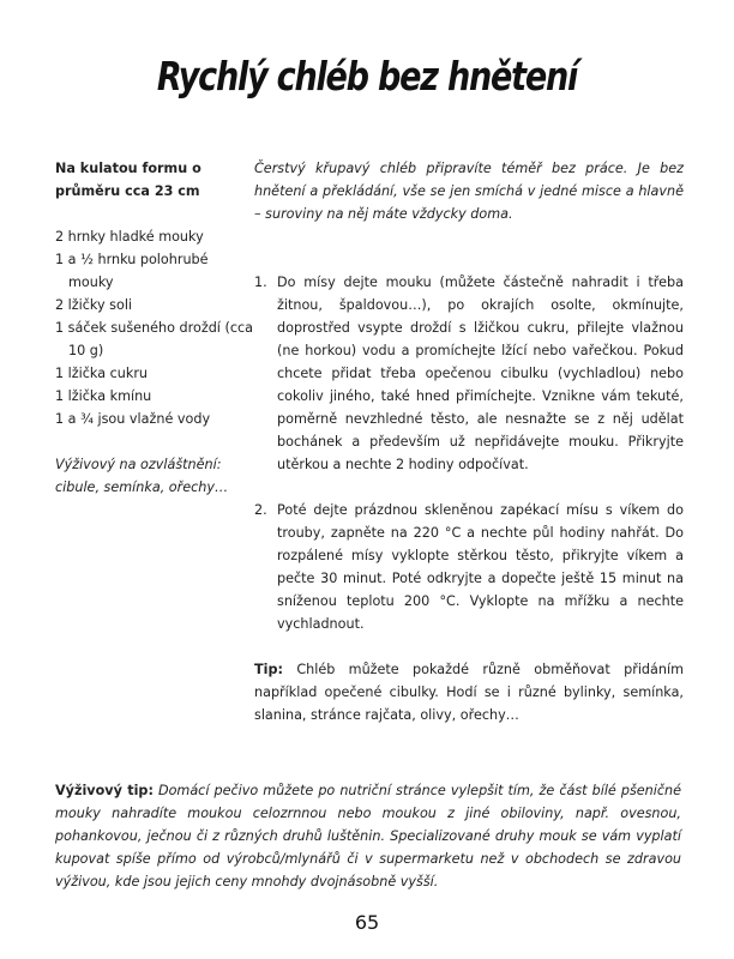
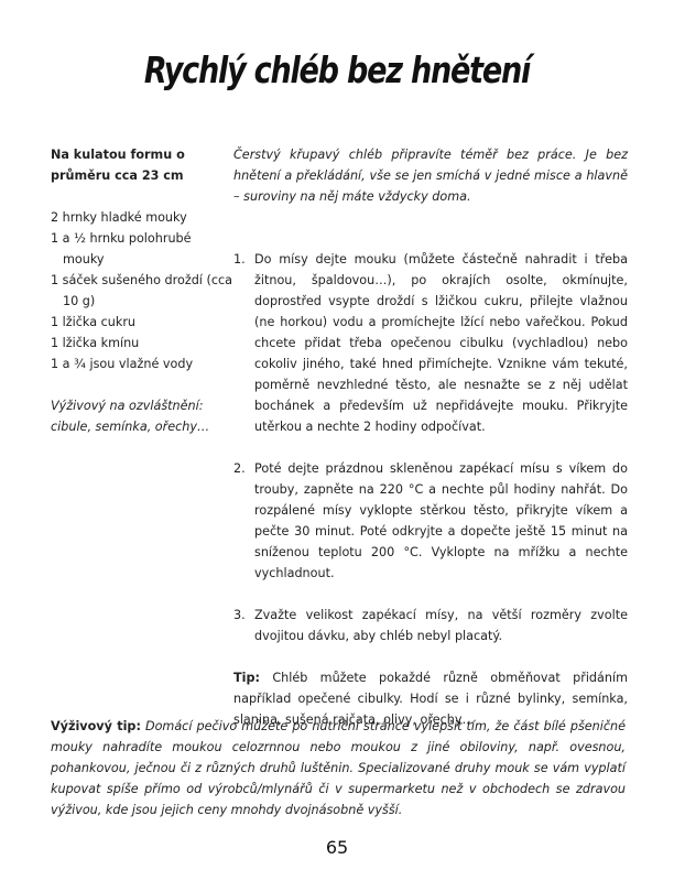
  Rychlý chléb bez hnětení
  Na kulatou formu o průměru cca 23 cm
  2 hrnky hladké mouky
  1 a ½ hrnku polohrubé mouky
- 2 lžičky soli
  1 sáček sušeného droždí (cca 10 g)
  1 lžička cukru
  1 lžička kmínu
  1 a ¾ jsou vlažné vody
  Výživový na ozvláštnění: cibule, semínka, ořechy…
  Čerstvý křupavý chléb připravíte téměř bez práce. Je bez hnětení a překládání, vše se jen smíchá v jedné misce a hlavně – suroviny na něj máte vždycky doma.
  1.
  Do mísy dejte mouku (můžete částečně nahradit i třeba žitnou, špaldovou…), po okrajích osolte, okmínujte, doprostřed vsypte droždí s lžičkou cukru, přilejte vlažnou (ne horkou) vodu a promíchejte lžící nebo vařečkou. Pokud chcete přidat třeba opečenou cibulku (vychladlou) nebo cokoliv jiného, také hned přimíchejte. Vznikne vám tekuté, poměrně nevzhledné těsto, ale nesnažte se z něj udělat bochánek a především už nepřidávejte mouku. Přikryjte utěrkou a nechte 2 hodiny odpočívat.
  2.
  Poté dejte prázdnou skleněnou zapékací mísu s víkem do trouby, zapněte na 220 °C a nechte půl hodiny nahřát. Do rozpálené mísy vyklopte stěrkou těsto, přikryjte víkem a pečte 30 minut. Poté odkryjte a dopečte ještě 15 minut na sníženou teplotu 200 °C. Vyklopte na mřížku a nechte vychladnout.
+ 3.
+ Zvažte velikost zapékací mísy, na větší rozměry zvolte dvojitou dávku, aby chléb nebyl placatý.
- Tip: Chléb můžete pokaždé různě obměňovat přidáním například opečené cibulky. Hodí se i různé bylinky, semínka, slanina, stránce rajčata, olivy, ořechy…
+ Tip: Chléb můžete pokaždé různě obměňovat přidáním například opečené cibulky. Hodí se i různé bylinky, semínka, slanina, sušená rajčata, olivy, ořechy…
  Výživový tip: Domácí pečivo můžete po nutriční stránce vylepšit tím, že část bílé pšeničné mouky nahradíte moukou celozrnnou nebo moukou z jiné obiloviny, např. ovesnou, pohankovou, ječnou či z různých druhů luštěnin. Specializované druhy mouk se vám vyplatí kupovat spíše přímo od výrobců/mlynářů či v supermarketu než v obchodech se zdravou výživou, kde jsou jejich ceny mnohdy dvojnásobně vyšší.
  65
